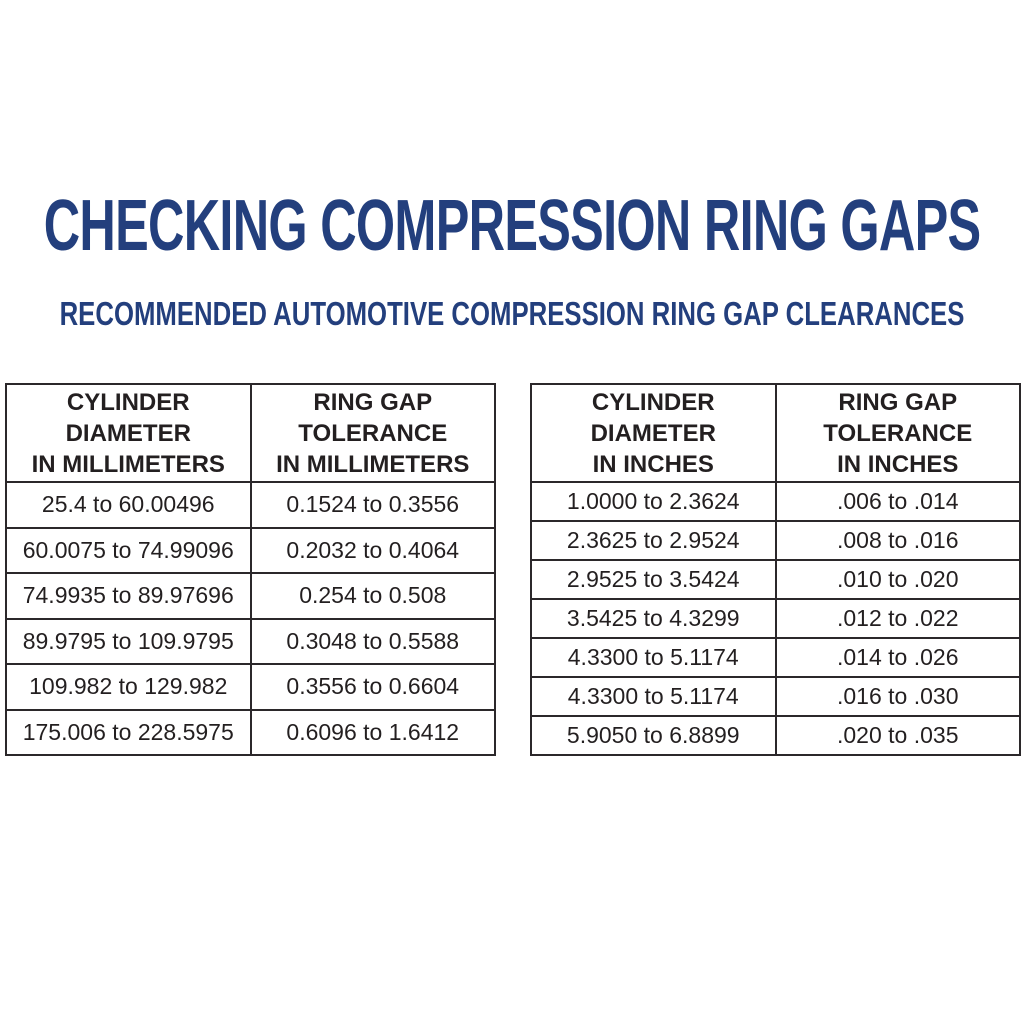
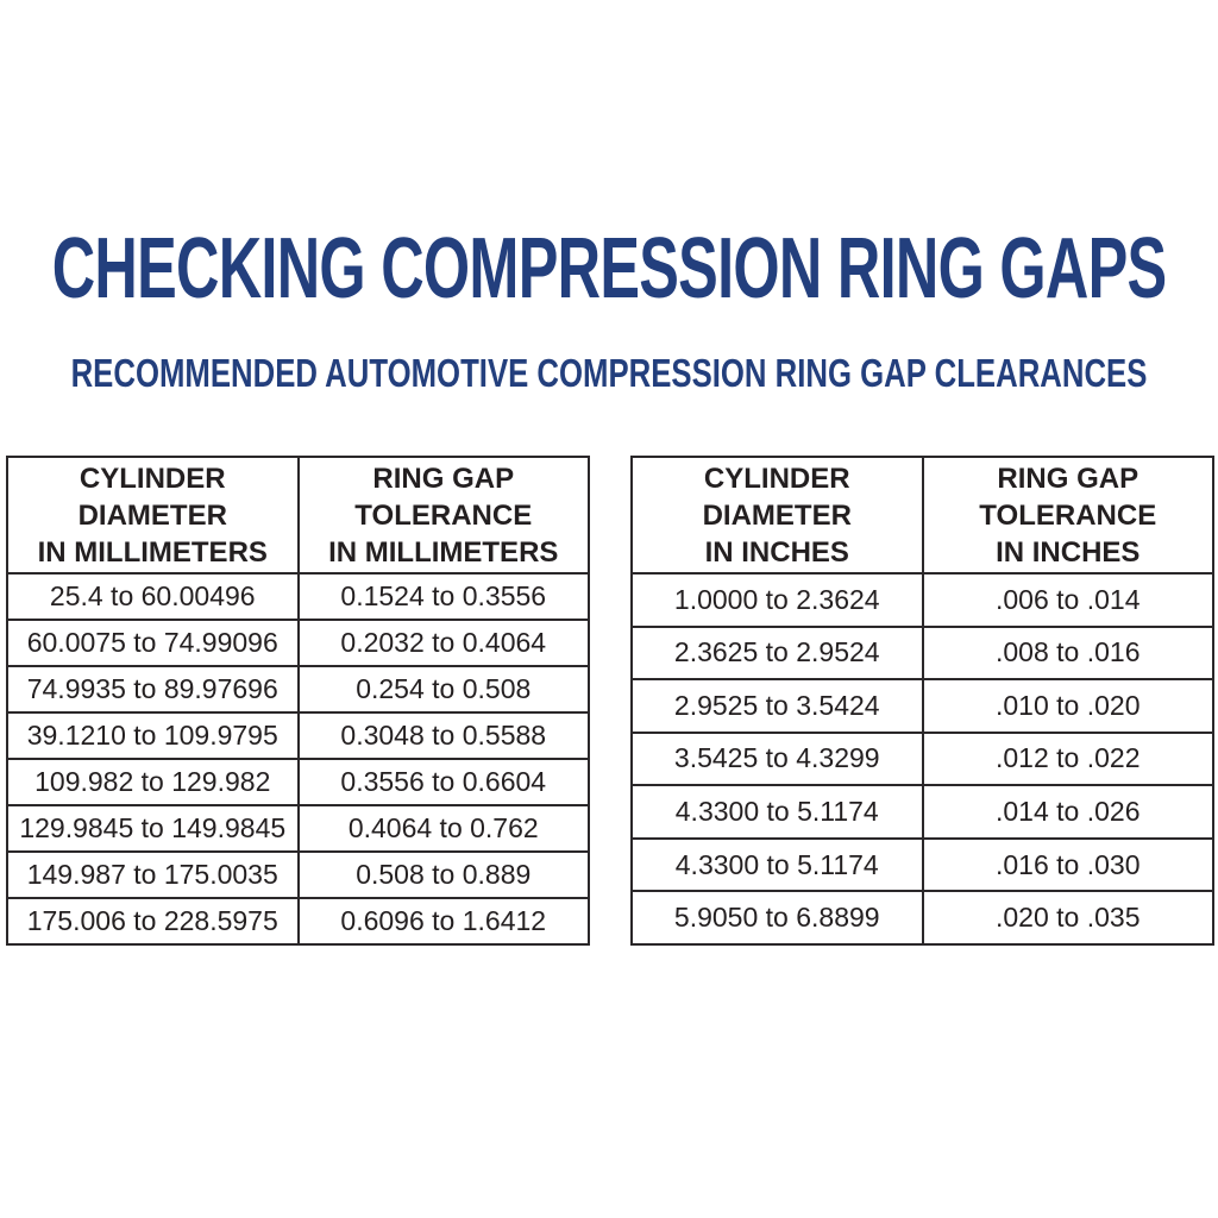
  CHECKING COMPRESSION RING GAPS
  RECOMMENDED AUTOMOTIVE COMPRESSION RING GAP CLEARANCES
  CYLINDER DIAMETER IN MILLIMETERS	RING GAP TOLERANCE IN MILLIMETERS
  25.4 to 60.00496	0.1524 to 0.3556
  60.0075 to 74.99096	0.2032 to 0.4064
  74.9935 to 89.97696	0.254 to 0.508
- 89.9795 to 109.9795	0.3048 to 0.5588
+ 39.1210 to 109.9795	0.3048 to 0.5588
  109.982 to 129.982	0.3556 to 0.6604
+ 129.9845 to 149.9845	0.4064 to 0.762
+ 149.987 to 175.0035	0.508 to 0.889
  175.006 to 228.5975	0.6096 to 1.6412
  CYLINDER DIAMETER IN INCHES	RING GAP TOLERANCE IN INCHES
  1.0000 to 2.3624	.006 to .014
  2.3625 to 2.9524	.008 to .016
  2.9525 to 3.5424	.010 to .020
  3.5425 to 4.3299	.012 to .022
  4.3300 to 5.1174	.014 to .026
  4.3300 to 5.1174	.016 to .030
  5.9050 to 6.8899	.020 to .035
